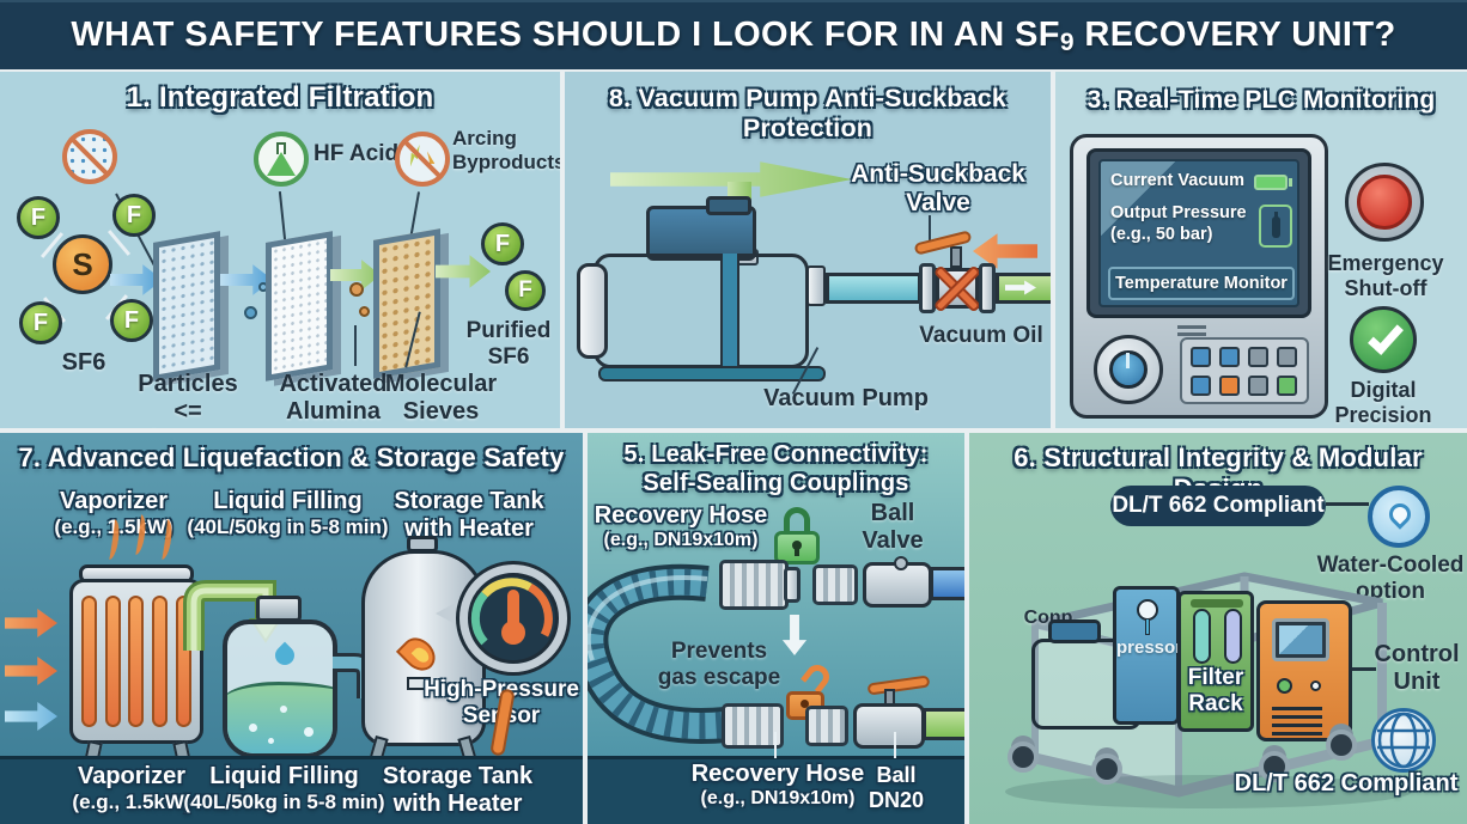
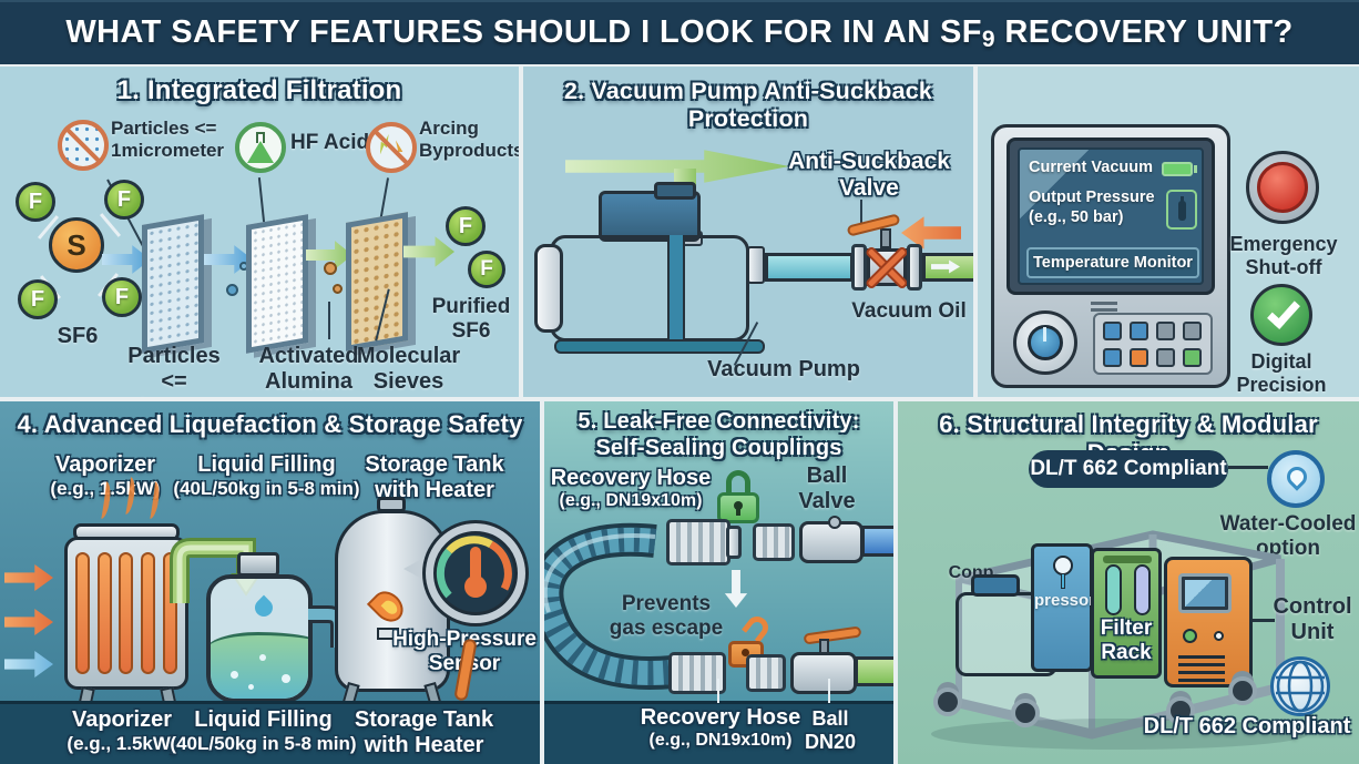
  WHAT SAFETY FEATURES SHOULD I LOOK FOR IN AN SF9 RECOVERY UNIT?
  1. Integrated Filtration
+ Particles <=
+ 1micrometer
  HF Acid
  Arcing
  Byproducts
  F
  F
  F
  F
  S
  SF6
  F
  F
  Purified
  SF6
  Particles
  Activated
  Alumina
  Molecular
  Sieves
- 8. Vacuum Pump Anti-Suckback Protection
+ 2. Vacuum Pump Anti-Suckback Protection
  Anti-Suckback
  Valve
  Vacuum Oil
  Vacuum Pump
- 3. Real-Time PLC Monitoring
  Current Vacuum
  Output Pressure
  (e.g., 50 bar)
  Temperature Monitor
  Emergency
  Shut-off
  Digital
  Precision
- 7. Advanced Liquefaction & Storage Safety
+ 4. Advanced Liquefaction & Storage Safety
  Vaporizer
  (e.g., 1.5kW)
  Liquid Filling
  (40L/50kg in 5-8 min)
  Storage Tank
  with Heater
  High-Pressure
  Vaporizer
  (e.g., 1.5kW)
  Liquid Filling
  (40L/50kg in 5-8 min)
  Storage Tank
  with Heater
  5. Leak-Free Connectivity:
  Self-Sealing Couplings
  Recovery Hose
  (e.g., DN19x10m)
  Ball
  Valve
  Prevents
  gas escape
  Recovery Hose
  (e.g., DN19x10m)
  Ball
  DN20
  6. Structural Integrity & Modular
  DL/T 662 Compliant
  Water-Cooled
  option
  Conp
  presso
  Filter
  Rack
  Control
  Unit
  DL/T 662 Compliant
